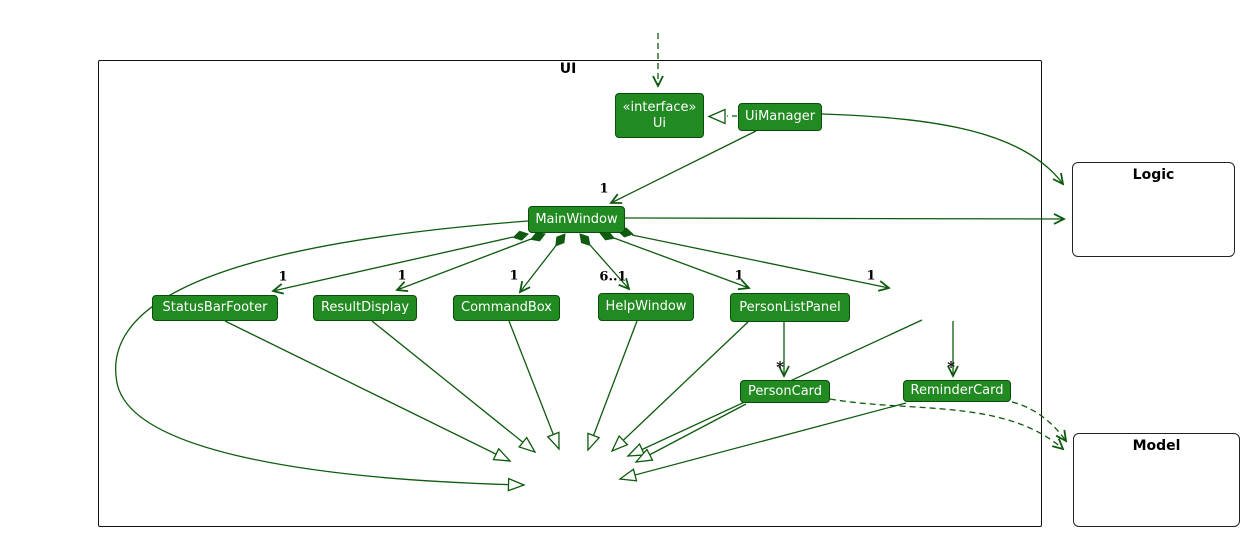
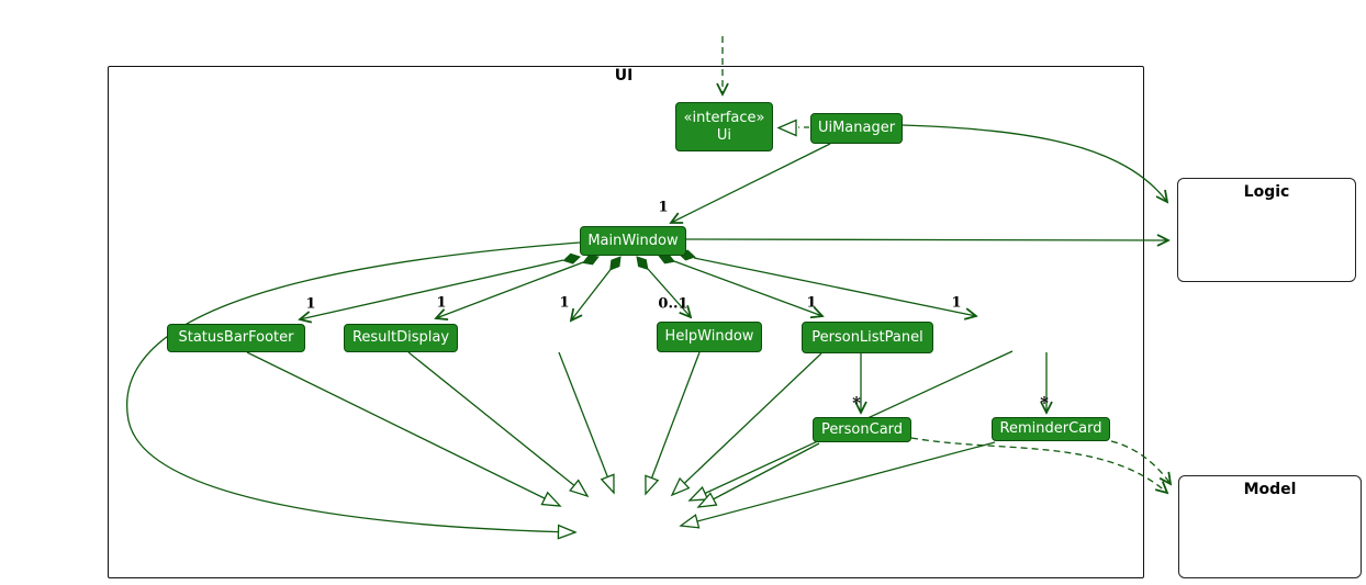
  UI
  Logic
  Model
  «interface»
  Ui
  UiManager
  MainWindow
  StatusBarFooter
  ResultDisplay
- CommandBox
  HelpWindow
  PersonListPanel
  PersonCard
  ReminderCard
  1
  1
  1
  1
- 6..1
+ 0..1
  1
  1
  *
  *
